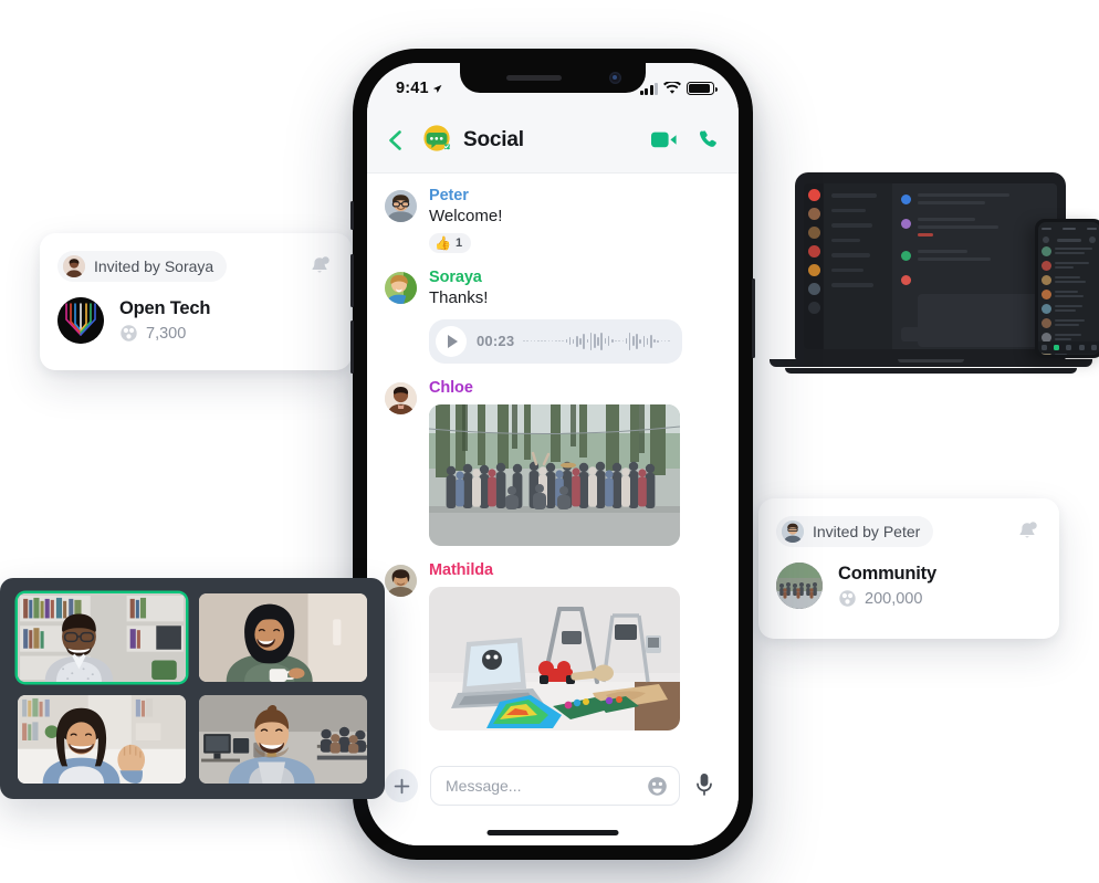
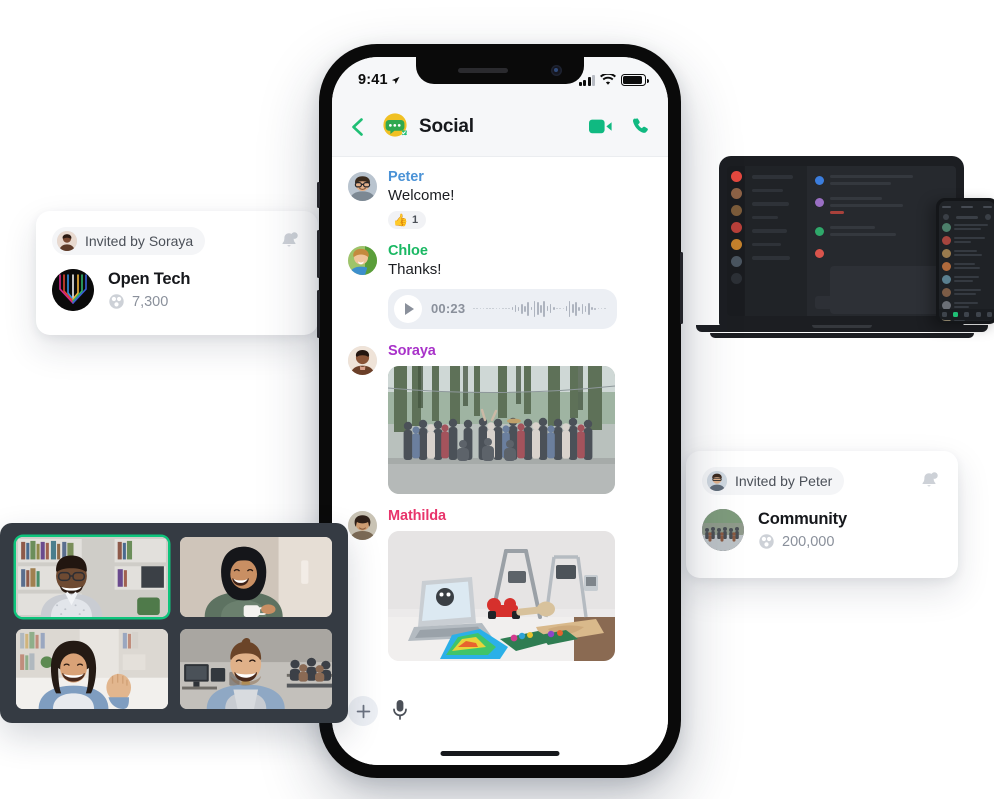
  Invited by Soraya
  Open Tech
  7,300
  Invited by Peter
  Community
  200,000
  9:41
  Social
  Peter
  Welcome!
  👍
  1
- Soraya
+ Chloe
  Thanks!
  00:23
- Chloe
+ Soraya
  Mathilda
- Message...
